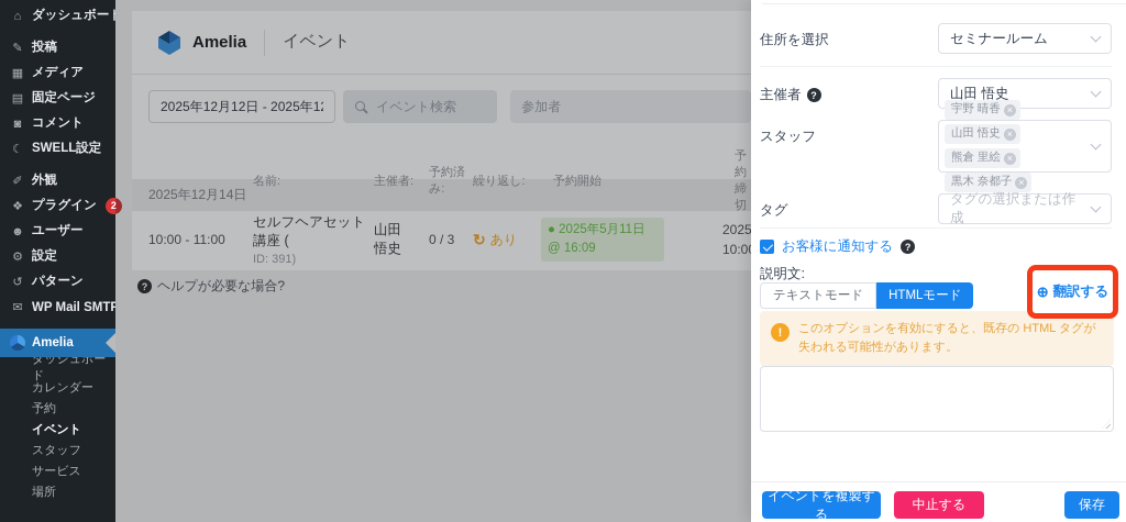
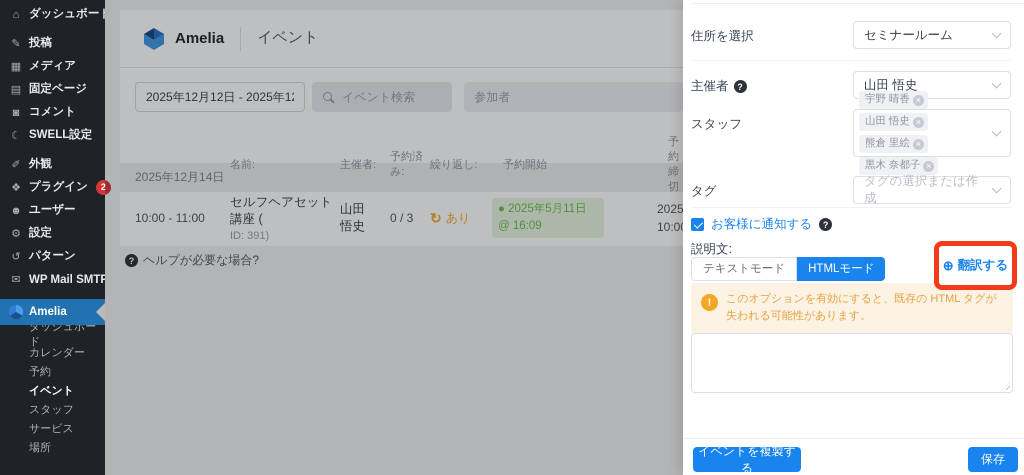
  ⌂
  ダッシュボード
  ✎
  投稿
  ▦
  メディア
  ▤
  固定ページ
  ◙
  コメント
  ☾
  SWELL設定
  ✐
  外観
  ❖
  プラグイン
  2
  ☻
  ユーザー
  ⚙
  設定
  ↺
  パターン
  ✉
  WP Mail SMTP
  Amelia
  ダッシュボード
  カレンダー
  予約
  イベント
  スタッフ
  サービス
  場所
  Amelia
  イベント
  2025年12月12日 - 2025年1
  イベント検索
  参加者
  名前:
  主催者:
  予約済み:
  繰り返し:
  予約開始
  予約締切
  2025年12月14日
  10:00 - 11:00
  セルフヘアセット講座 (
  ID: 391)
  山田 悟史
  0 / 3
  ↻
  あり
  ● 2025年5月11日 @ 16:09
  2025
  10:0
  ?
  ヘルプが必要な場合?
  住所を選択
  セミナールーム
  主催者
  ?
  山田 悟史
  スタッフ
  宇野 晴香
  ×
  山田 悟史
  ×
  熊倉 里絵
  ×
  黒木 奈都子
  ×
  タグ
  タグの選択または作成
  お客様に通知する
  ?
  説明文:
  テキストモード
  HTMLモード
  ⊕
  翻訳する
  !
  このオプションを有効にすると、既存の HTML タグが失われる可能性があります。
  イベントを複製する
- 中止する
  保存
